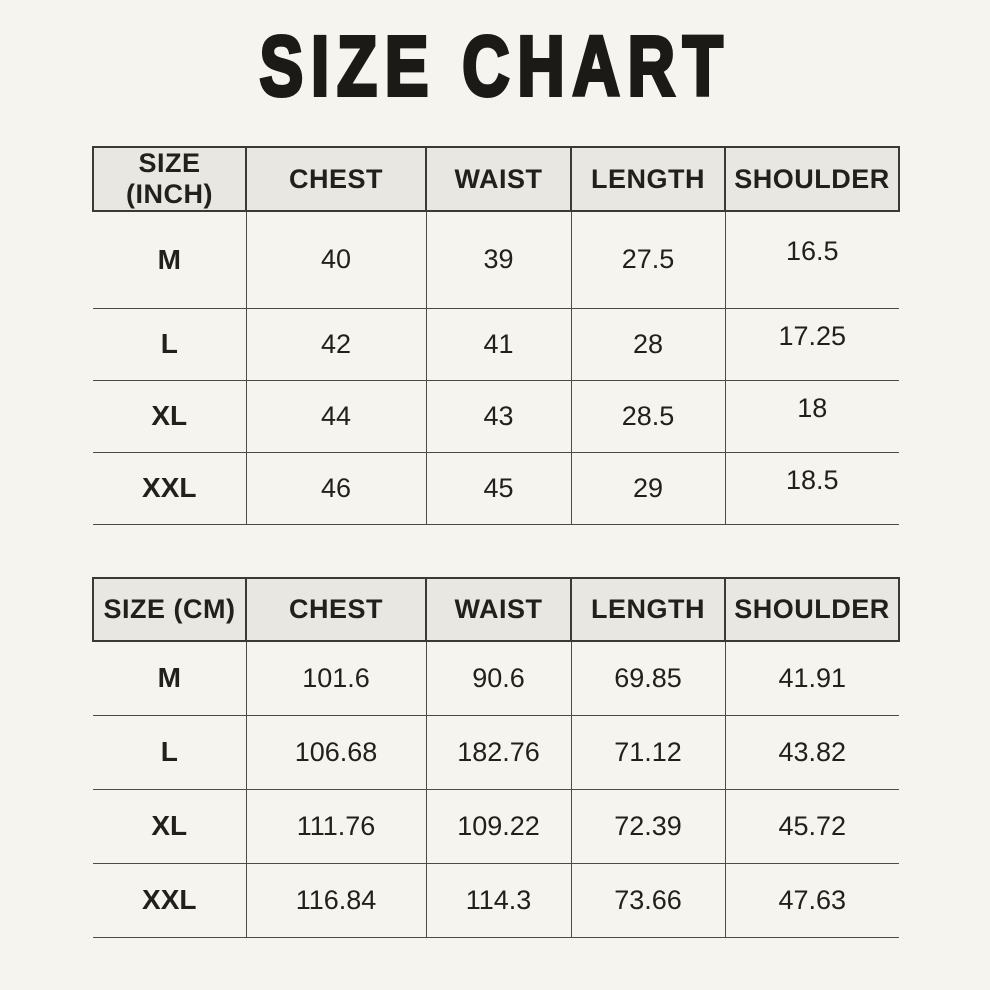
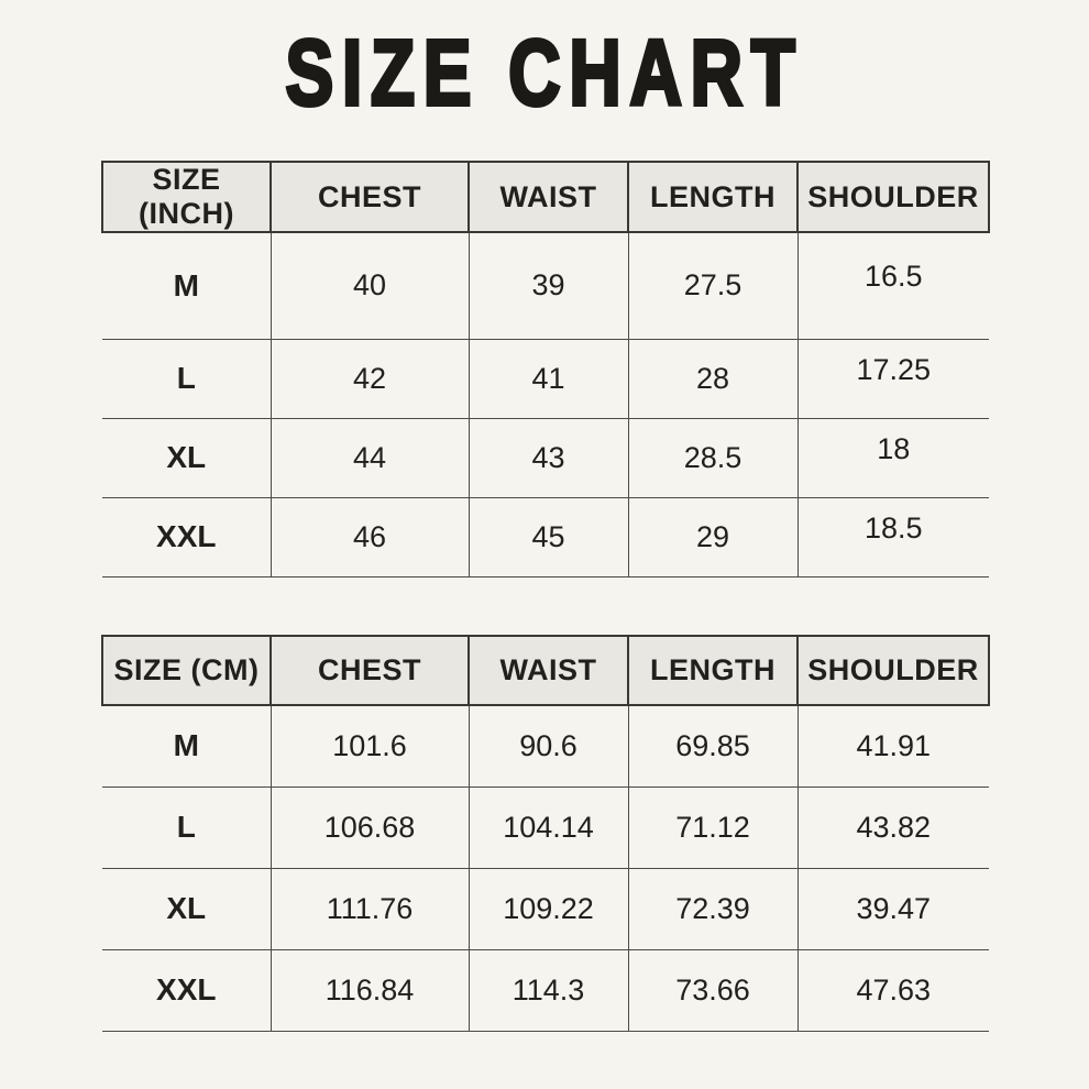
  SIZE CHART
  SIZE (INCH)	CHEST	WAIST	LENGTH	SHOULDER
  M	40	39	27.5	16.5
  L	42	41	28	17.25
  XL	44	43	28.5	18
  XXL	46	45	29	18.5
  SIZE (CM)	CHEST	WAIST	LENGTH	SHOULDER
  M	101.6	90.6	69.85	41.91
- L	106.68	182.76	71.12	43.82
+ L	106.68	104.14	71.12	43.82
- XL	111.76	109.22	72.39	45.72
+ XL	111.76	109.22	72.39	39.47
  XXL	116.84	114.3	73.66	47.63
